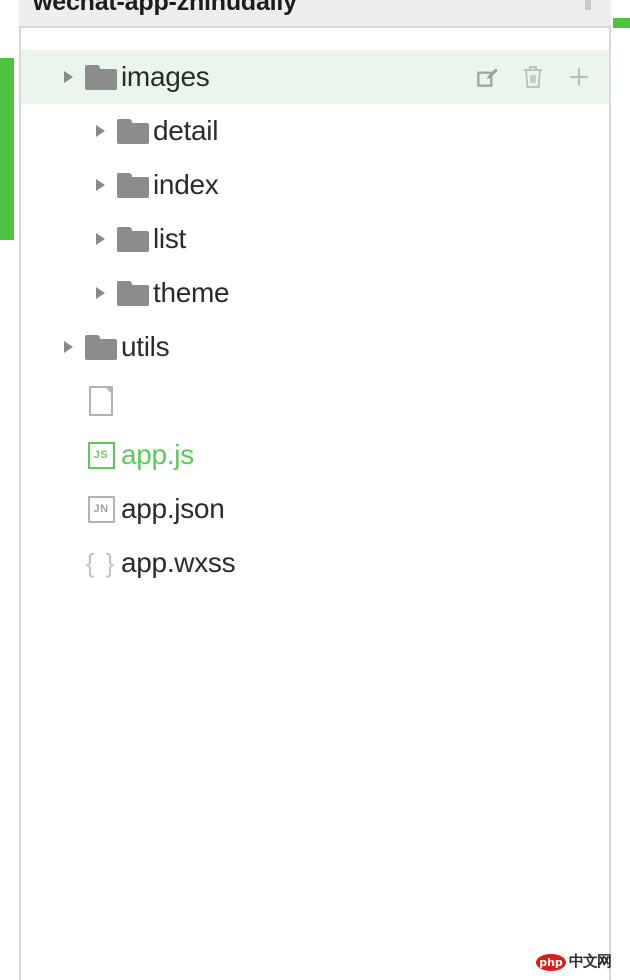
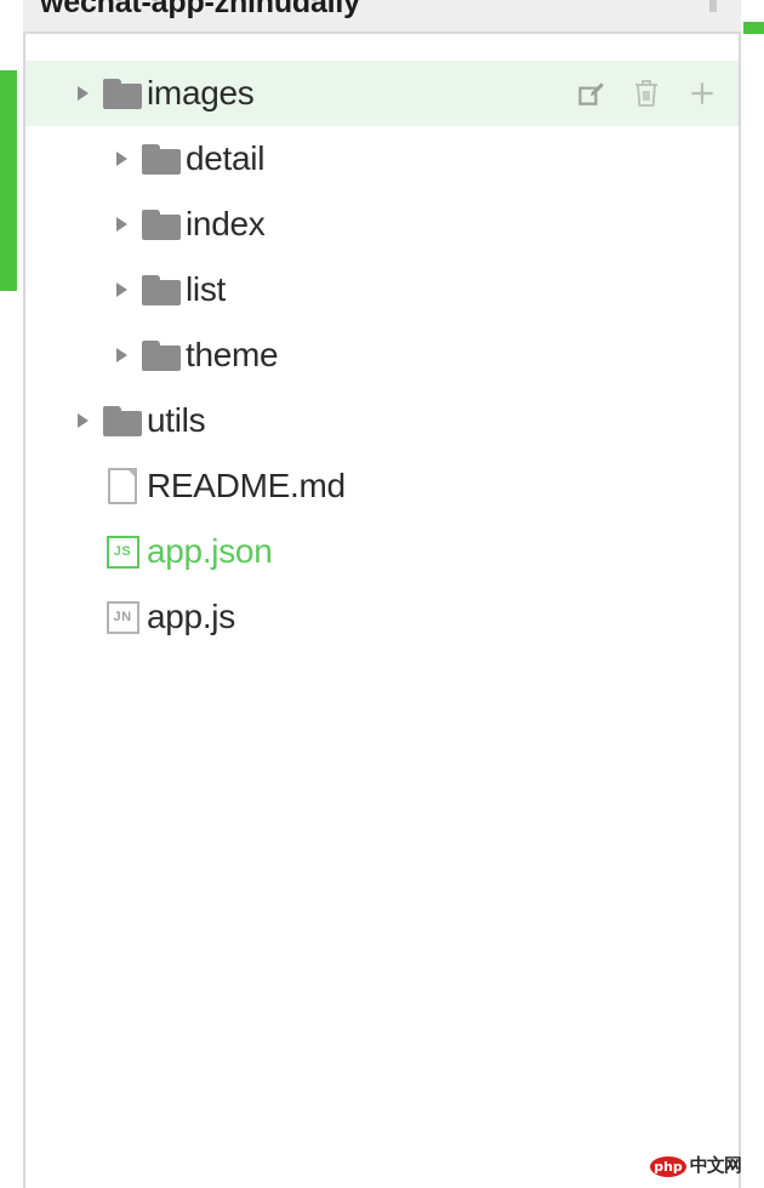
  wechat-app-zhihudaily
  images
  detail
  index
  list
  theme
  utils
+ README.md
  JS
- app.js
+ app.json
  JN
- app.json
+ app.js
- { }
- app.wxss
  php
  中文网
